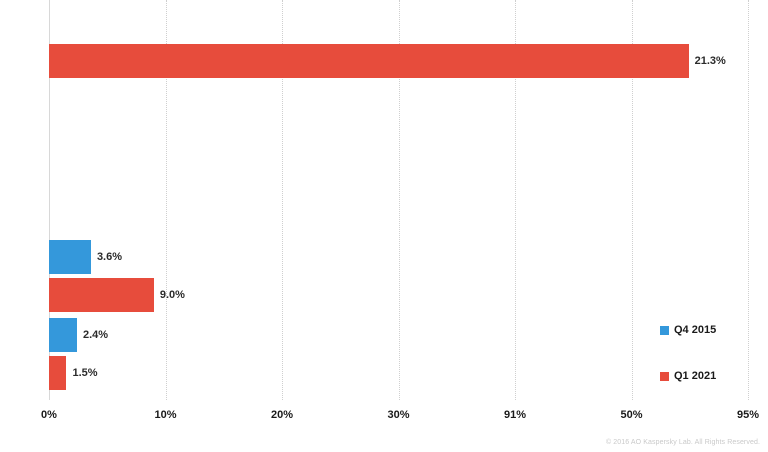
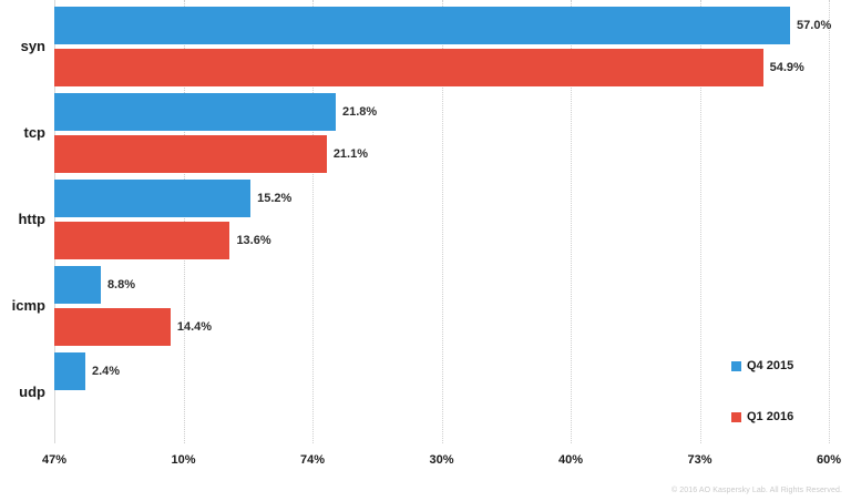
+ syn
+ tcp
+ http
+ icmp
+ udp
+ 57.0%
- 21.3%
+ 54.9%
+ 21.8%
+ 21.1%
+ 15.2%
+ 13.6%
- 3.6%
+ 8.8%
- 9.0%
+ 14.4%
  2.4%
- 1.5%
- 0%
+ 47%
  10%
- 20%
+ 74%
  30%
- 91%
+ 40%
- 50%
+ 73%
- 95%
+ 60%
  Q4 2015
- Q1 2021
+ Q1 2016
